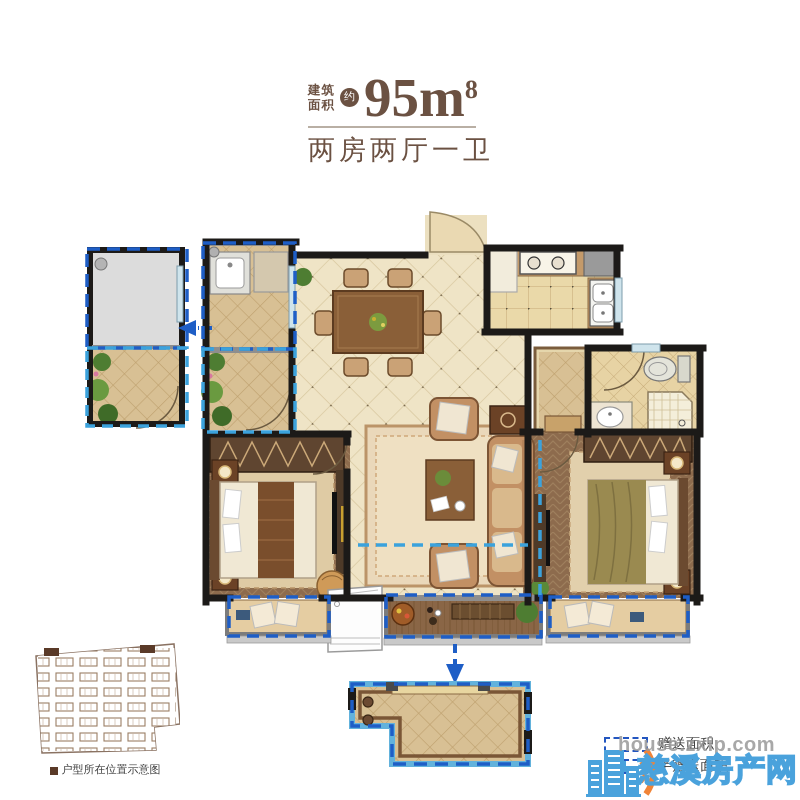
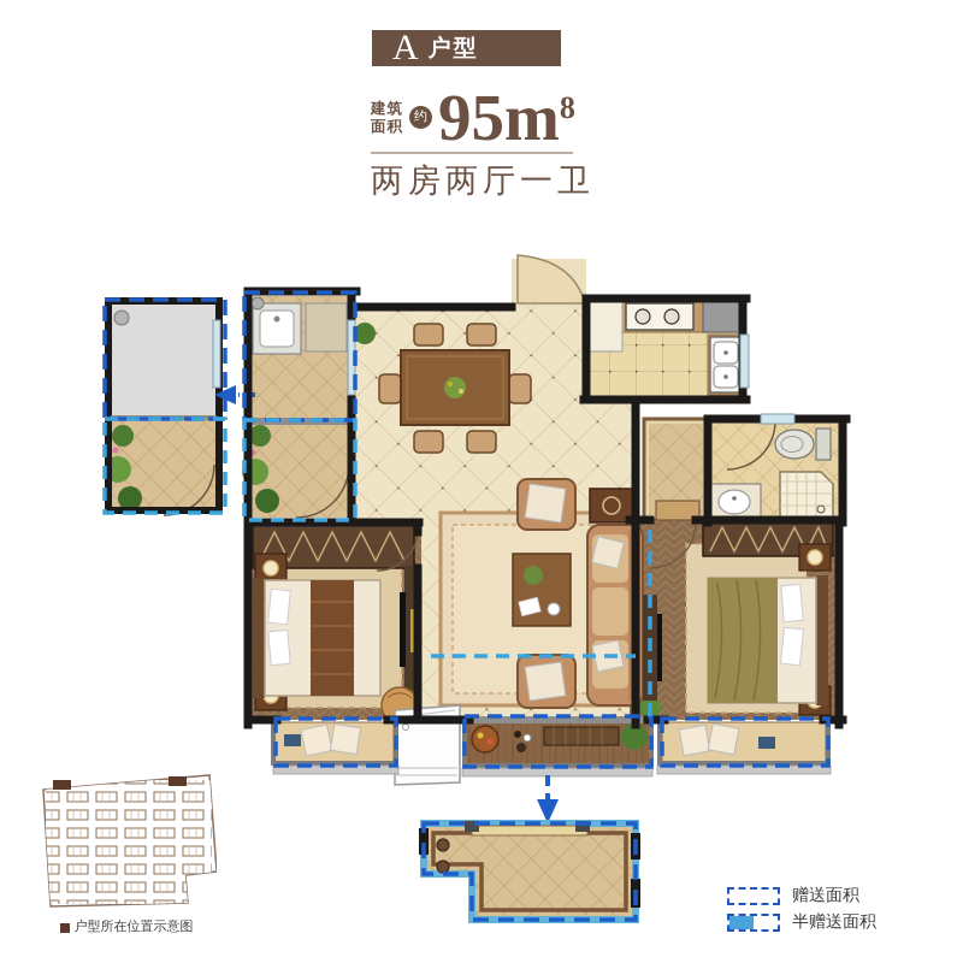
+ A
+ 户型
  建筑
  面积
  约
  95m8
  两房两厅一卫
  户型所在位置示意图
  赠送面积
  半赠送面积
- house.zxip.com
- 慈溪房产网
